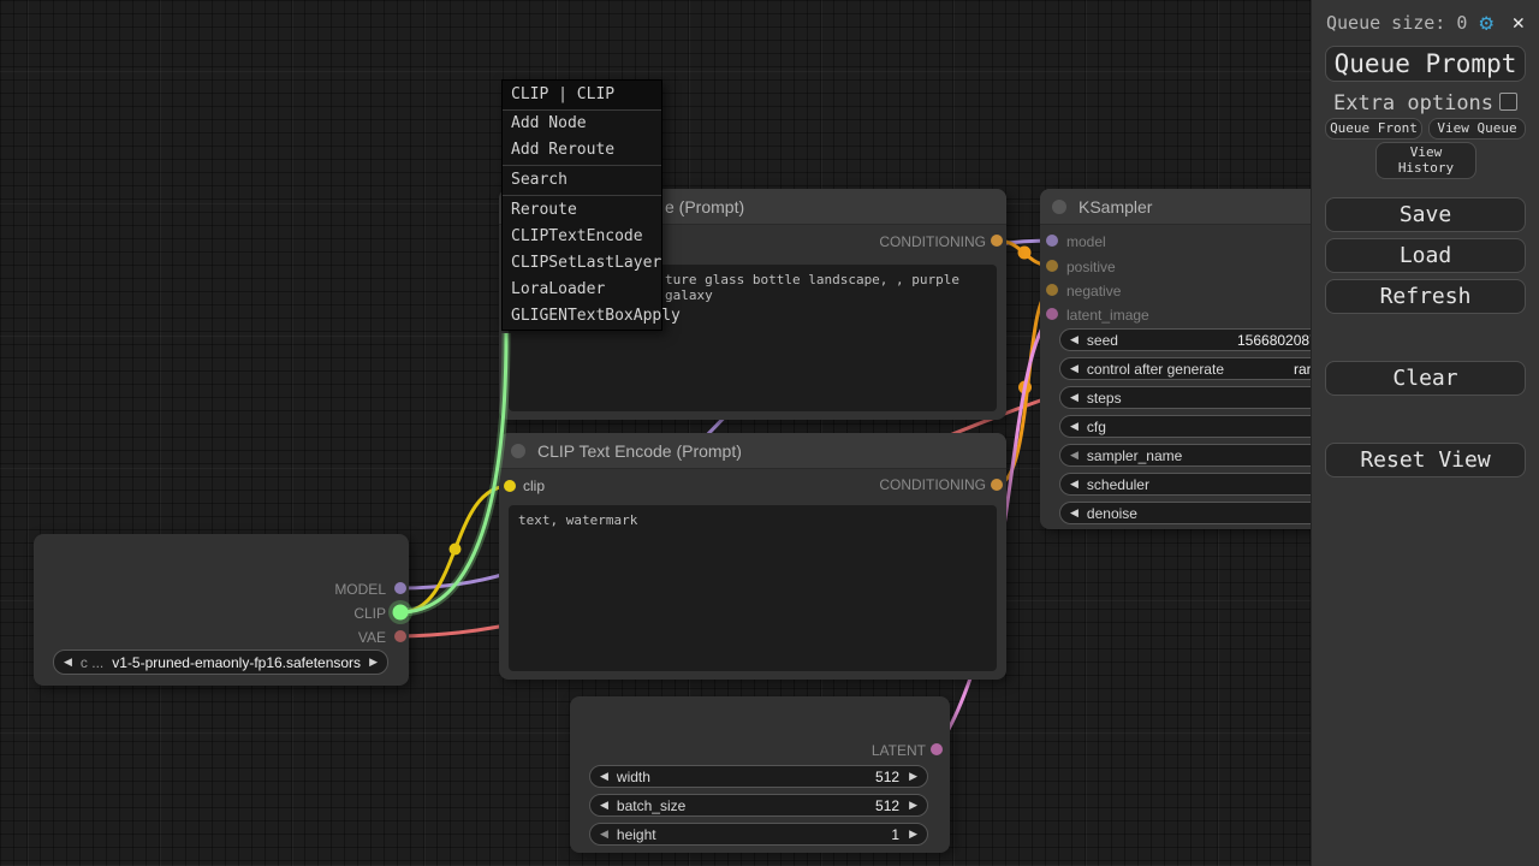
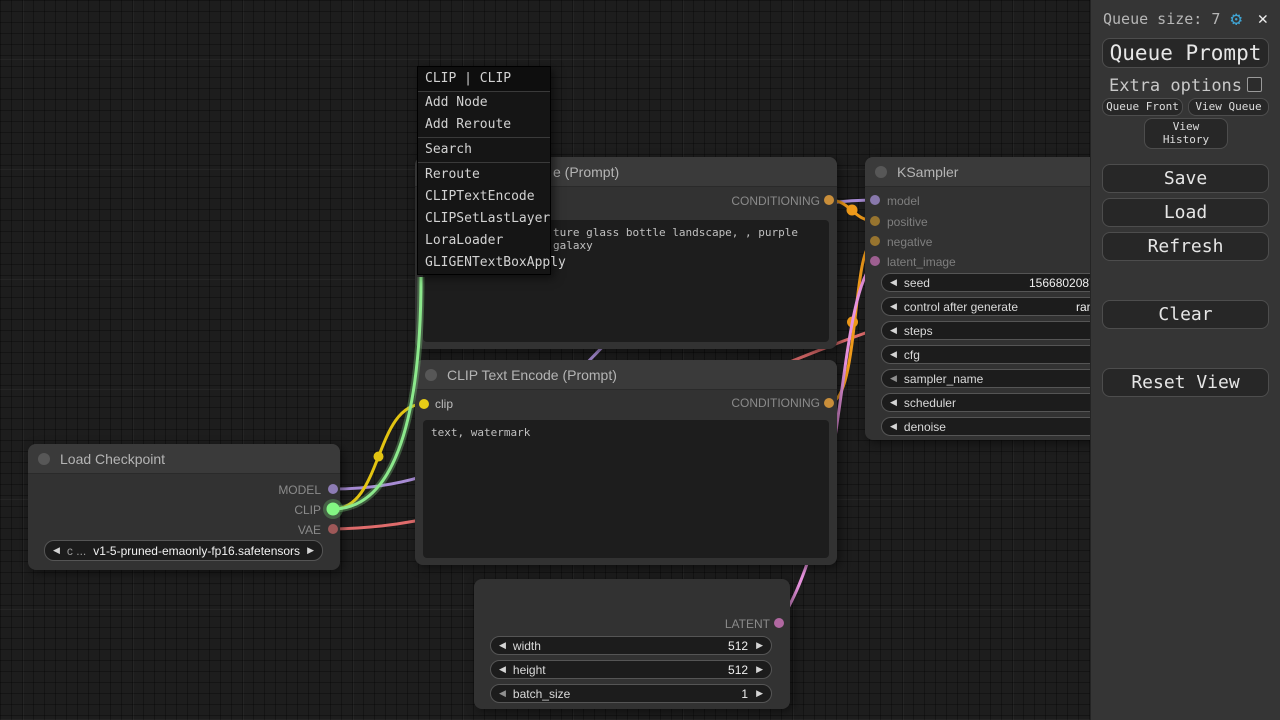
  e (Prompt)
  CONDITIONING
  ture glass bottle landscape, , purple galaxy
  CLIP Text Encode (Prompt)
  clip
  CONDITIONING
  text, watermark
+ Load Checkpoint
  MODEL
  CLIP
  VAE
  ◀
  c ...
  v1-5-pruned-emaonly-fp16.safetensors
  ▶
  LATENT
  ◀
  width
  512
  ▶
  ◀
- batch_size
+ height
  512
  ▶
  ◀
- height
+ batch_size
  1
  ▶
  KSampler
  model
  positive
  negative
  latent_image
  ◀
  seed
  156680208
  ◀
  control after generate
  ◀
  steps
  ◀
  cfg
  ◀
  sampler_name
  ◀
  scheduler
  ◀
  denoise
  CLIP | CLIP
  Add Node
  Add Reroute
  Search
  Reroute
  CLIPTextEncode
  CLIPSetLastLayer
  LoraLoader
  GLIGENTextBoxApply
- Queue size: 0
+ Queue size: 7
  ⚙
  ✕
  Queue Prompt
  Extra options
  Queue Front
  View Queue
  View
  History
  Save
  Load
  Refresh
  Clear
  Reset View
